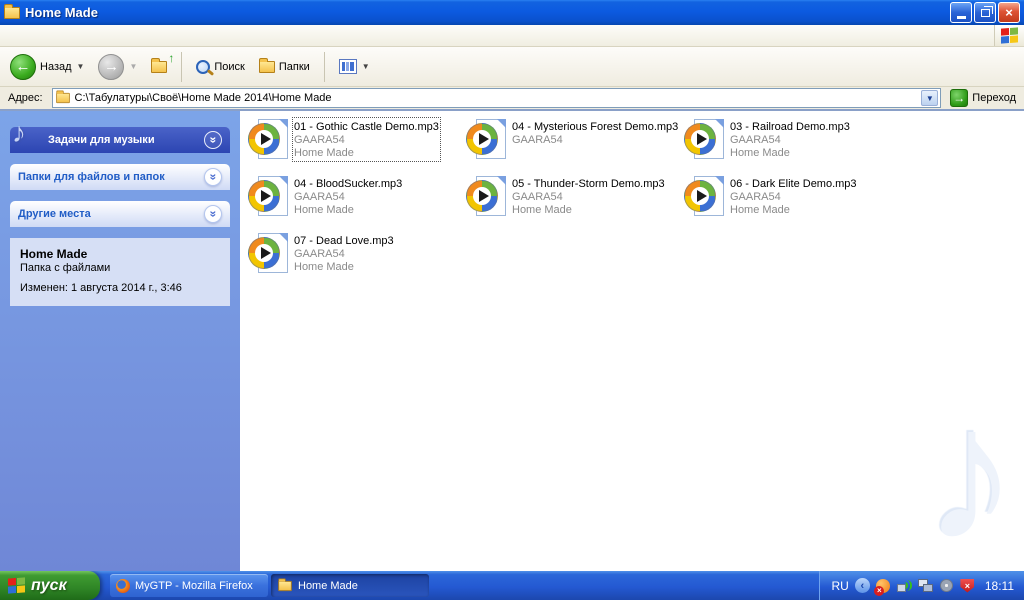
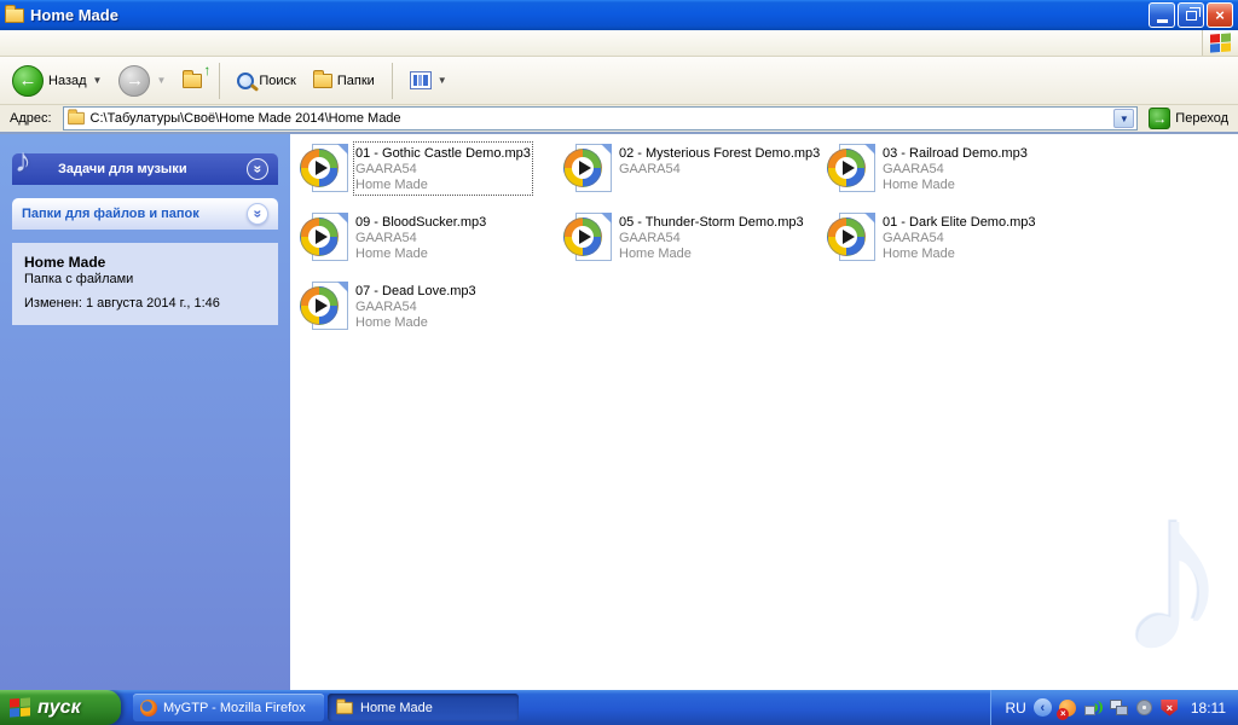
  Home Made
  ×
  ←
  Назад
  ▼
  →
  ▼
  ↑
  Поиск
  Папки
  ▼
  Адрес:
  C:\Табулатуры\Своё\Home Made 2014\Home Made
  ▼
  →
  Переход
  ♪
  Задачи для музыки
  Папки для файлов и папок
- Другие места
  Home Made
  Папка с файлами
- Изменен: 1 августа 2014 г., 3:46
+ Изменен: 1 августа 2014 г., 1:46
  01 - Gothic Castle Demo.mp3
  GAARA54
  Home Made
- 04 - Mysterious Forest Demo.mp3
+ 02 - Mysterious Forest Demo.mp3
  GAARA54
  03 - Railroad Demo.mp3
  GAARA54
  Home Made
- 04 - BloodSucker.mp3
+ 09 - BloodSucker.mp3
  GAARA54
  Home Made
  05 - Thunder-Storm Demo.mp3
  GAARA54
  Home Made
- 06 - Dark Elite Demo.mp3
+ 01 - Dark Elite Demo.mp3
  GAARA54
  Home Made
  07 - Dead Love.mp3
  GAARA54
  Home Made
  ♪
  пуск
  MyGTP - Mozilla Firefox
  Home Made
  RU
  ‹
  ×
  18:11
